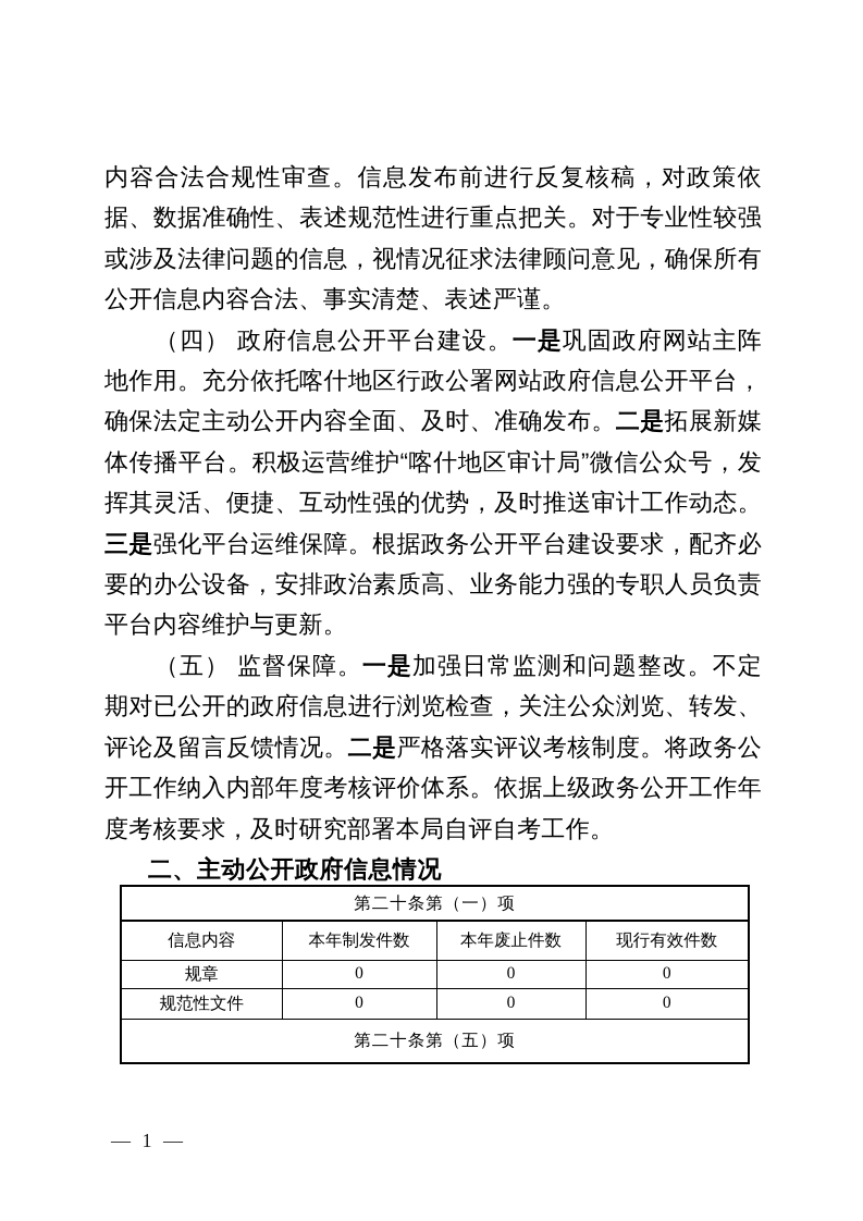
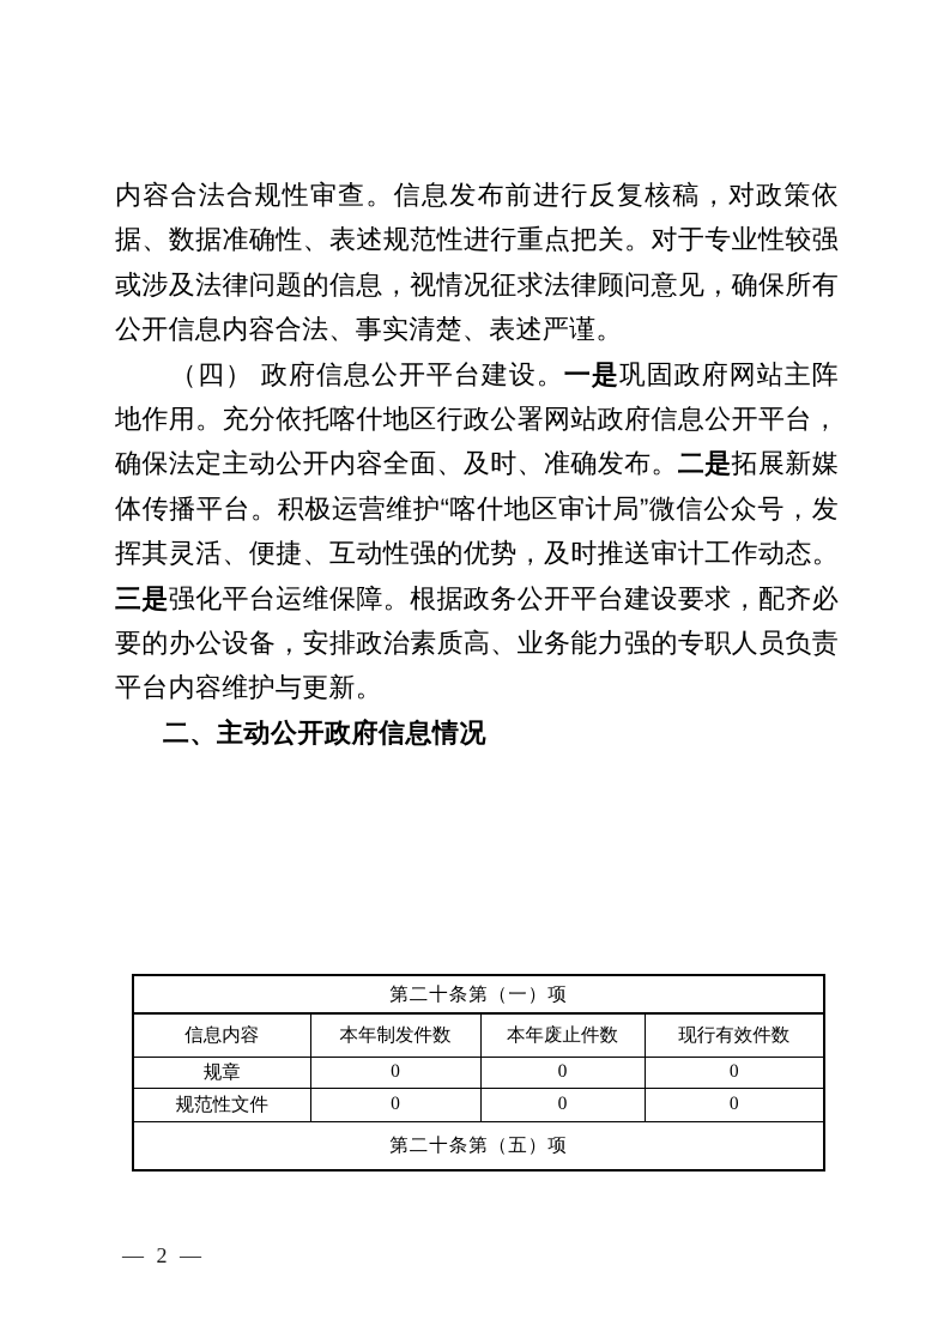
  内容合法合规性审查。信息发布前进行反复核稿，对政策依据、数据准确性、表述规范性进行重点把关。对于专业性较强或涉及法律问题的信息，视情况征求法律顾问意见，确保所有公开信息内容合法、事实清楚、表述严谨。
  （四） 政府信息公开平台建设。一是巩固政府网站主阵地作用。充分依托喀什地区行政公署网站政府信息公开平台，确保法定主动公开内容全面、及时、准确发布。二是拓展新媒体传播平台。积极运营维护“喀什地区审计局”微信公众号，发挥其灵活、便捷、互动性强的优势，及时推送审计工作动态。三是强化平台运维保障。根据政务公开平台建设要求，配齐必要的办公设备，安排政治素质高、业务能力强的专职人员负责平台内容维护与更新。
- （五） 监督保障。一是加强日常监测和问题整改。不定期对已公开的政府信息进行浏览检查，关注公众浏览、转发、评论及留言反馈情况。二是严格落实评议考核制度。将政务公开工作纳入内部年度考核评价体系。依据上级政务公开工作年度考核要求，及时研究部署本局自评自考工作。
  二、主动公开政府信息情况
  第二十条第（一）项
  信息内容	本年制发件数	本年废止件数	现行有效件数
  规章	0	0	0
  规范性文件	0	0	0
  第二十条第（五）项
- — 1 —
+ — 2 —
